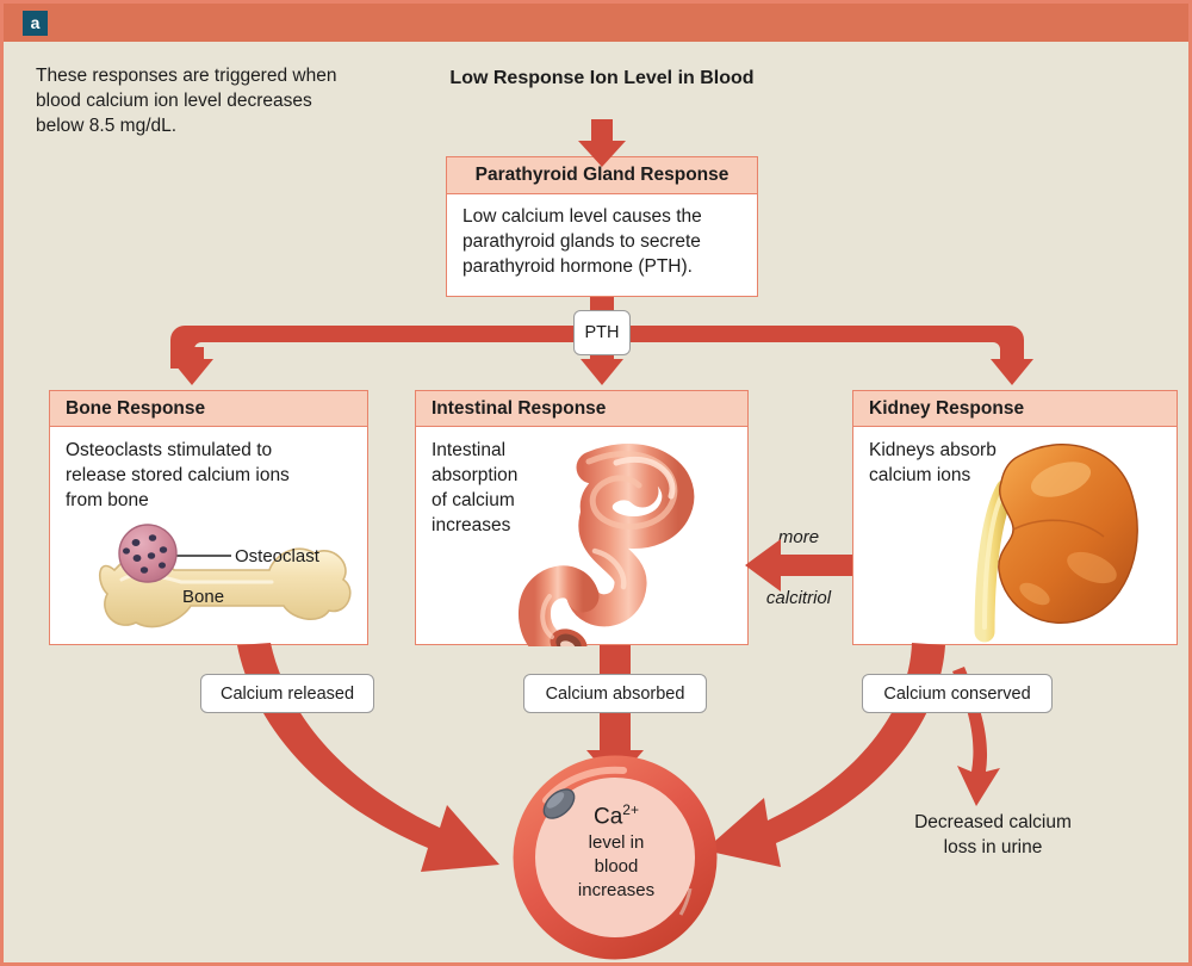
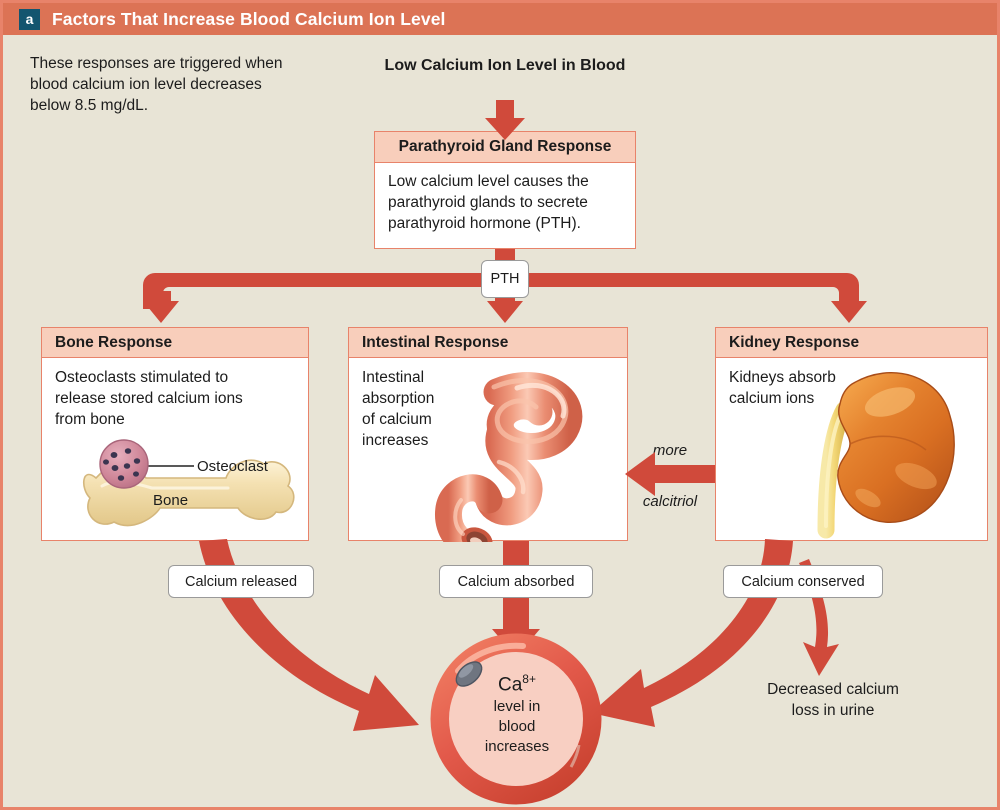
  a
+ Factors That Increase Blood Calcium Ion Level
  These responses are triggered when
  blood calcium ion level decreases
  below 8.5 mg/dL.
- Low Response Ion Level in Blood
+ Low Calcium Ion Level in Blood
  Parathyroid Gland Response
  Low calcium level causes the
  parathyroid glands to secrete
  parathyroid hormone (PTH).
  PTH
  Bone Response
  Osteoclasts stimulated to
  release stored calcium ions
  from bone
  Osteoclast
  Bone
  Intestinal Response
  Intestinal
  absorption
  of calcium
  increases
  Kidney Response
  Kidneys absorb
  calcium ions
  more
  calcitriol
  Calcium released
  Calcium absorbed
  Calcium conserved
  Decreased calcium
  loss in urine
- Ca2+
+ Ca8+
  level in
  blood
  increases
